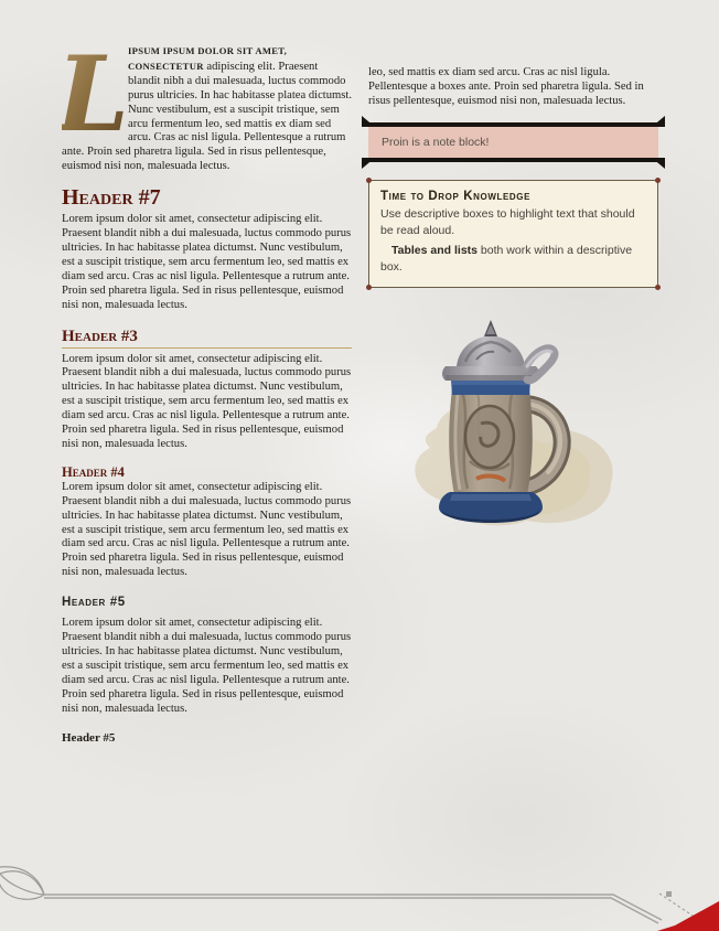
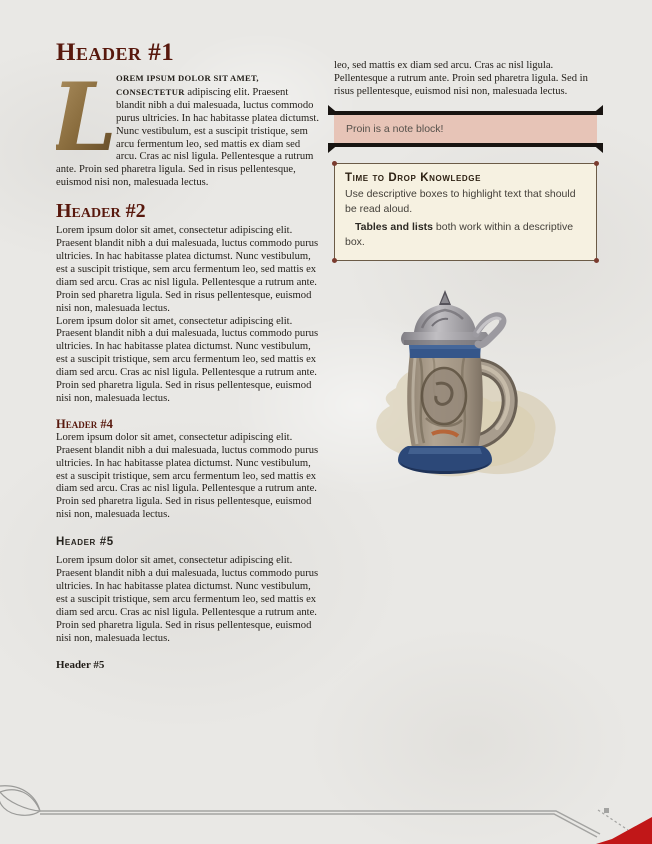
+ Header #1
  L
- IPSUM IPSUM DOLOR SIT AMET, CONSECTETUR adipiscing elit. Praesent blandit nibh a dui malesuada, luctus commodo purus ultricies. In hac habitasse platea dictumst. Nunc vestibulum, est a suscipit tristique, sem arcu fermentum leo, sed mattis ex diam sed arcu. Cras ac nisl ligula. Pellentesque a rutrum ante. Proin sed pharetra ligula. Sed in risus pellentesque, euismod nisi non, malesuada lectus.
+ OREM IPSUM DOLOR SIT AMET, CONSECTETUR adipiscing elit. Praesent blandit nibh a dui malesuada, luctus commodo purus ultricies. In hac habitasse platea dictumst. Nunc vestibulum, est a suscipit tristique, sem arcu fermentum leo, sed mattis ex diam sed arcu. Cras ac nisl ligula. Pellentesque a rutrum ante. Proin sed pharetra ligula. Sed in risus pellentesque, euismod nisi non, malesuada lectus.
- Header #7
+ Header #2
  Lorem ipsum dolor sit amet, consectetur adipiscing elit. Praesent blandit nibh a dui malesuada, luctus commodo purus ultricies. In hac habitasse platea dictumst. Nunc vestibulum, est a suscipit tristique, sem arcu fermentum leo, sed mattis ex diam sed arcu. Cras ac nisl ligula. Pellentesque a rutrum ante. Proin sed pharetra ligula. Sed in risus pellentesque, euismod nisi non, malesuada lectus.
- Header #3
  Lorem ipsum dolor sit amet, consectetur adipiscing elit. Praesent blandit nibh a dui malesuada, luctus commodo purus ultricies. In hac habitasse platea dictumst. Nunc vestibulum, est a suscipit tristique, sem arcu fermentum leo, sed mattis ex diam sed arcu. Cras ac nisl ligula. Pellentesque a rutrum ante. Proin sed pharetra ligula. Sed in risus pellentesque, euismod nisi non, malesuada lectus.
  Header #4
  Lorem ipsum dolor sit amet, consectetur adipiscing elit. Praesent blandit nibh a dui malesuada, luctus commodo purus ultricies. In hac habitasse platea dictumst. Nunc vestibulum, est a suscipit tristique, sem arcu fermentum leo, sed mattis ex diam sed arcu. Cras ac nisl ligula. Pellentesque a rutrum ante. Proin sed pharetra ligula. Sed in risus pellentesque, euismod nisi non, malesuada lectus.
  Header #5
  Lorem ipsum dolor sit amet, consectetur adipiscing elit. Praesent blandit nibh a dui malesuada, luctus commodo purus ultricies. In hac habitasse platea dictumst. Nunc vestibulum, est a suscipit tristique, sem arcu fermentum leo, sed mattis ex diam sed arcu. Cras ac nisl ligula. Pellentesque a rutrum ante. Proin sed pharetra ligula. Sed in risus pellentesque, euismod nisi non, malesuada lectus.
  Header #5
- leo, sed mattis ex diam sed arcu. Cras ac nisl ligula. Pellentesque a boxes ante. Proin sed pharetra ligula. Sed in risus pellentesque, euismod nisi non, malesuada lectus.
+ leo, sed mattis ex diam sed arcu. Cras ac nisl ligula. Pellentesque a rutrum ante. Proin sed pharetra ligula. Sed in risus pellentesque, euismod nisi non, malesuada lectus.
  Proin is a note block!
  Time to Drop Knowledge
  Use descriptive boxes to highlight text that should be read aloud.
  Tables and lists both work within a descriptive box.
